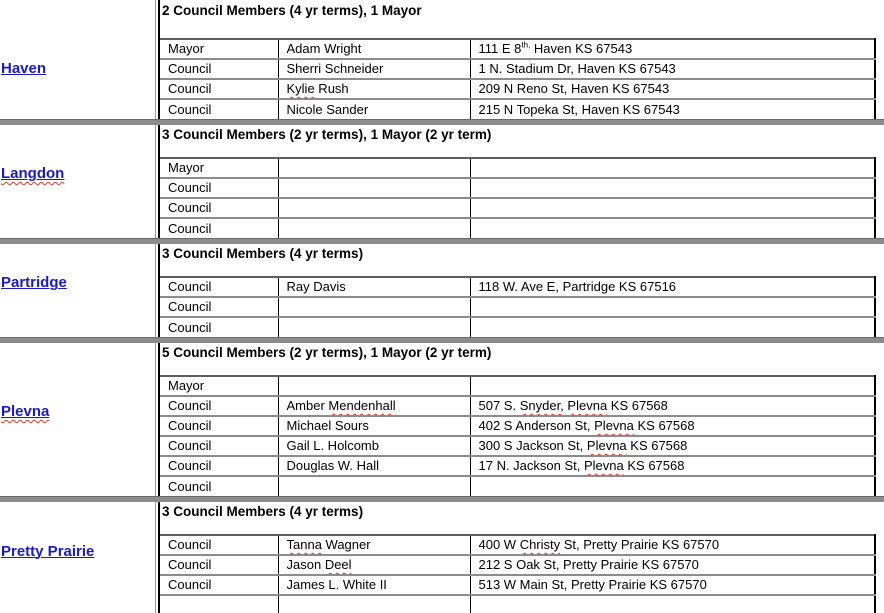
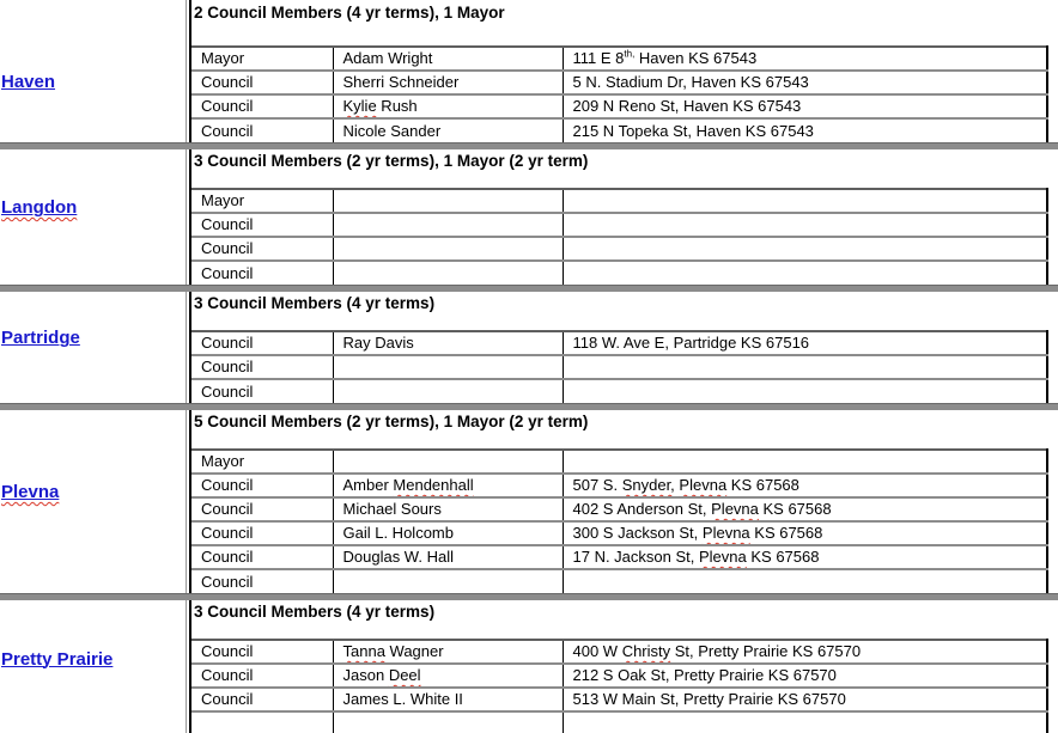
  Haven
  2 Council Members (4 yr terms), 1 Mayor
  Mayor	Adam Wright	111 E 8th, Haven KS 67543
- Council	Sherri Schneider	1 N. Stadium Dr, Haven KS 67543
+ Council	Sherri Schneider	5 N. Stadium Dr, Haven KS 67543
  Council	Kylie Rush	209 N Reno St, Haven KS 67543
  Council	Nicole Sander	215 N Topeka St, Haven KS 67543
  Langdon
  3 Council Members (2 yr terms), 1 Mayor (2 yr term)
  Mayor
  Council
  Council
  Council
  Partridge
  3 Council Members (4 yr terms)
  Council	Ray Davis	118 W. Ave E, Partridge KS 67516
  Council
  Council
  Plevna
  5 Council Members (2 yr terms), 1 Mayor (2 yr term)
  Mayor
  Council	Amber Mendenhall	507 S. Snyder, Plevna KS 67568
  Council	Michael Sours	402 S Anderson St, Plevna KS 67568
  Council	Gail L. Holcomb	300 S Jackson St, Plevna KS 67568
  Council	Douglas W. Hall	17 N. Jackson St, Plevna KS 67568
  Council
  Pretty Prairie
  3 Council Members (4 yr terms)
  Council	Tanna Wagner	400 W Christy St, Pretty Prairie KS 67570
  Council	Jason Deel	212 S Oak St, Pretty Prairie KS 67570
  Council	James L. White II	513 W Main St, Pretty Prairie KS 67570
